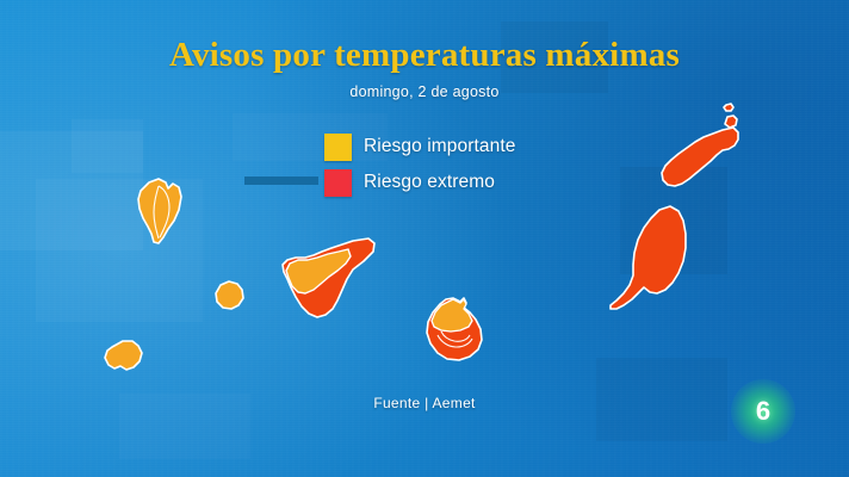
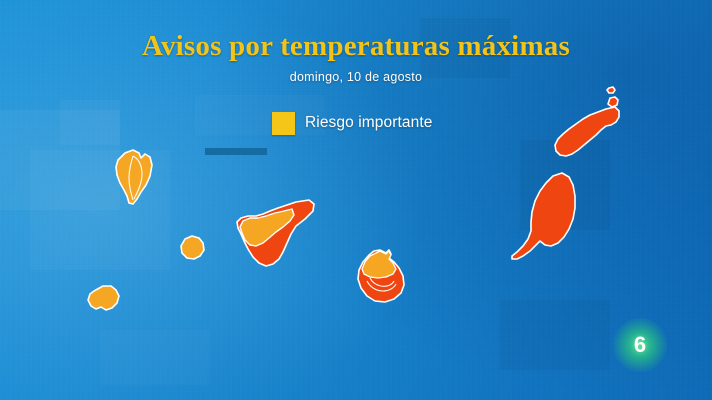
  Avisos por temperaturas máximas
- domingo, 2 de agosto
+ domingo, 10 de agosto
  Riesgo importante
- Riesgo extremo
- Fuente | Aemet
  6
